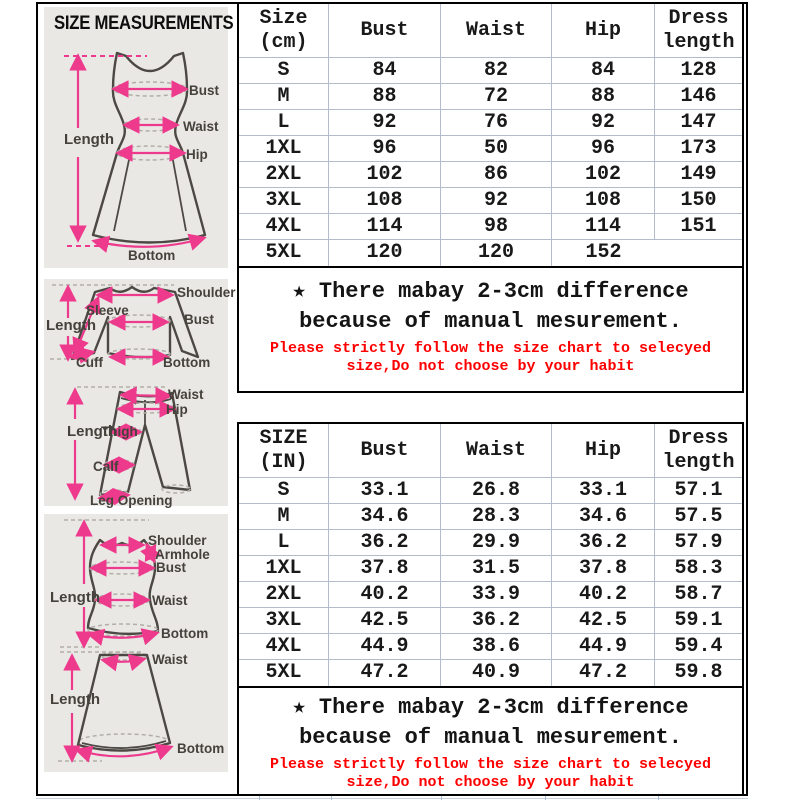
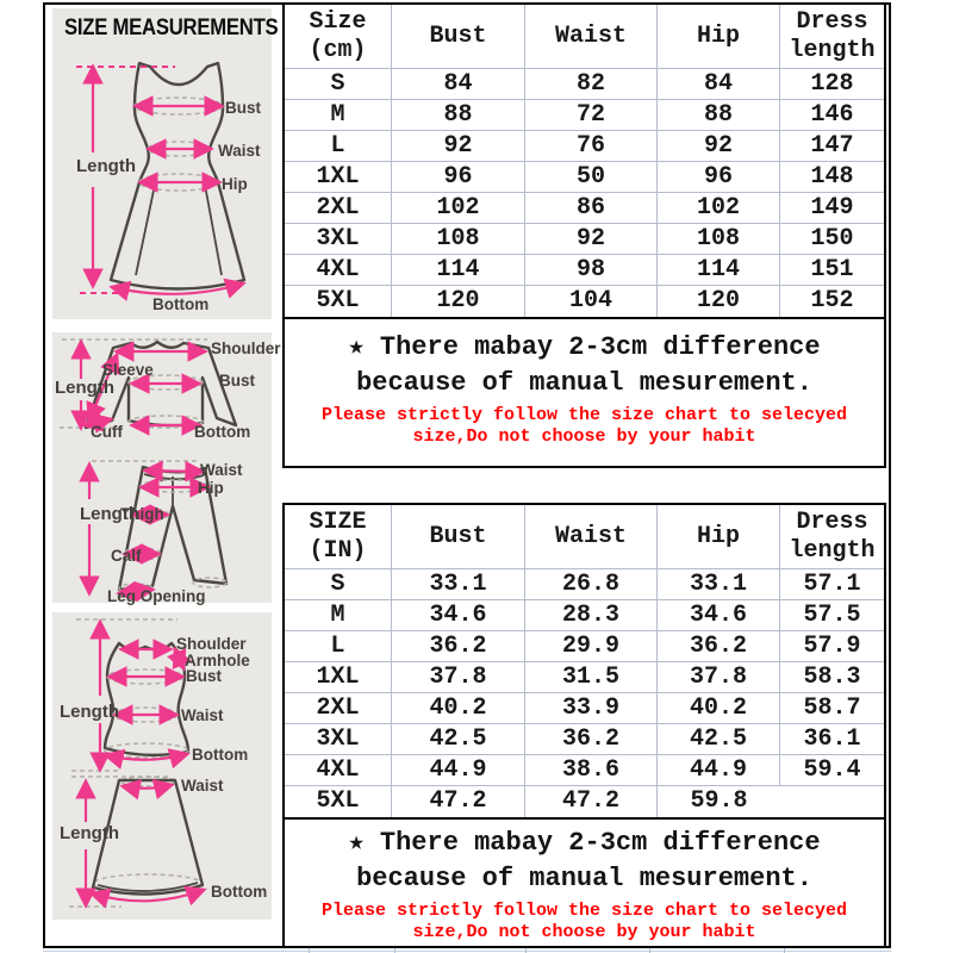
  Length
  Bust
  Waist
  Hip
  Bottom
  SIZE MEASUREMENTS
  Shoulder
  Sleeve
  Bust
  Length
  Cuff
  Bottom
  Waist
  Hip
  Length
  Thigh
  Calf
  Leg Opening
  Shoulder
  Armhole
  Bust
  Length
  Waist
  Bottom
  Waist
  Length
  Bottom
  Size
  (cm)
  Bust
  Waist
  Hip
  Dress
  length
  S
  84
  82
  84
  128
  M
  88
  72
  88
  146
  L
  92
  76
  92
  147
  1XL
  96
  50
  96
- 173
+ 148
  2XL
  102
  86
  102
  149
  3XL
  108
  92
  108
  150
  4XL
  114
  98
  114
  151
  5XL
  120
+ 104
  120
  152
  ★ There mabay 2-3cm difference
  because of manual mesurement.
  Please strictly follow the size chart to selecyed
  size,Do not choose by your habit
  SIZE
  (IN)
  Bust
  Waist
  Hip
  Dress
  length
  S
  33.1
  26.8
  33.1
  57.1
  M
  34.6
  28.3
  34.6
  57.5
  L
  36.2
  29.9
  36.2
  57.9
  1XL
  37.8
  31.5
  37.8
  58.3
  2XL
  40.2
  33.9
  40.2
  58.7
  3XL
  42.5
  36.2
  42.5
- 59.1
+ 36.1
  4XL
  44.9
  38.6
  44.9
  59.4
  5XL
  47.2
- 40.9
  47.2
  59.8
  ★ There mabay 2-3cm difference
  because of manual mesurement.
  Please strictly follow the size chart to selecyed
  size,Do not choose by your habit
